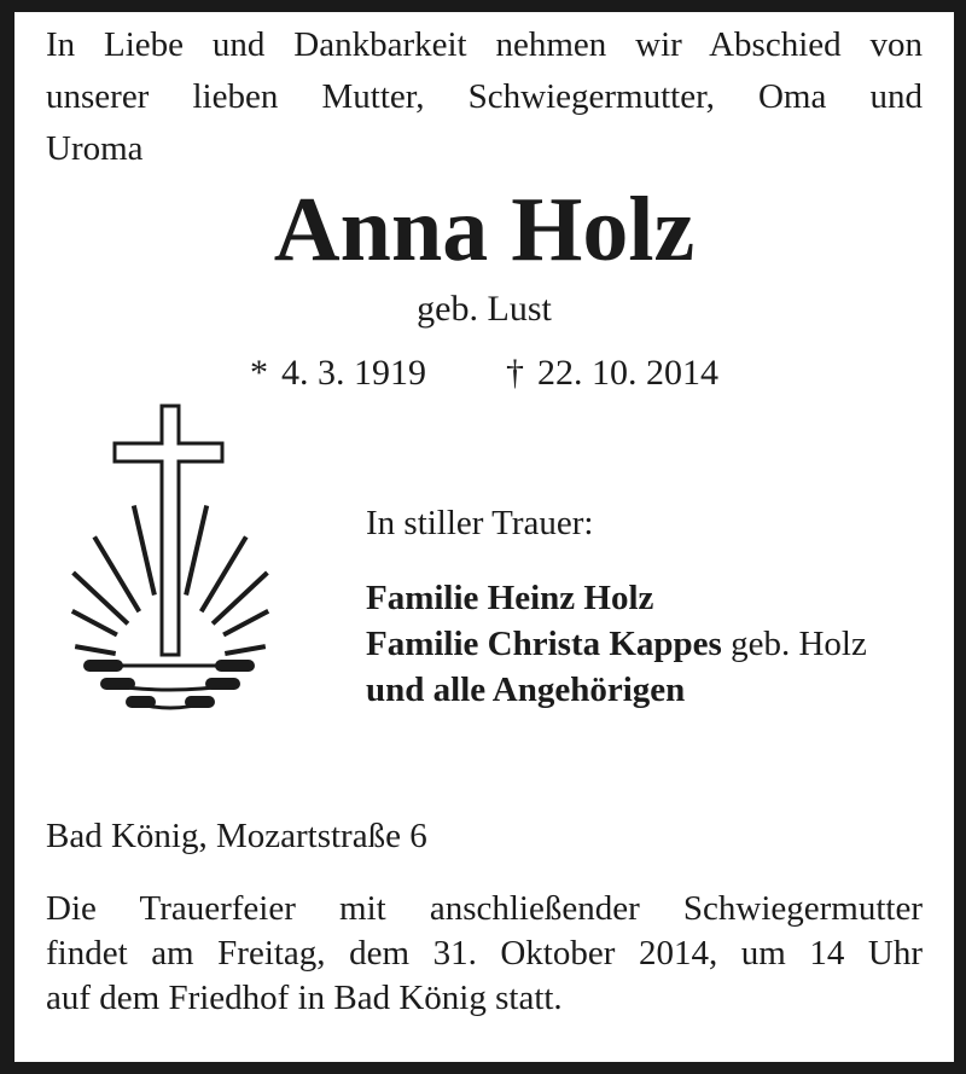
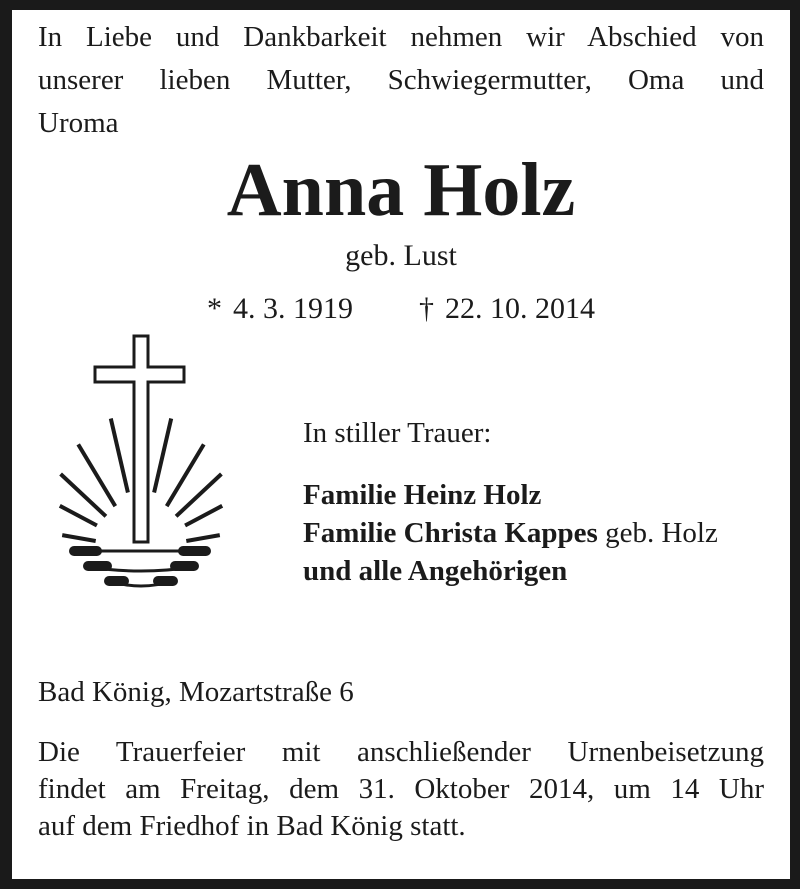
  In Liebe und Dankbarkeit nehmen wir Abschied von
  unserer lieben Mutter, Schwiegermutter, Oma und
  Uroma
  Anna Holz
  geb. Lust
  * 4. 3. 1919
  † 22. 10. 2014
  In stiller Trauer:
  Familie Heinz Holz
  Familie Christa Kappes geb. Holz
  und alle Angehörigen
  Bad König, Mozartstraße 6
- Die Trauerfeier mit anschließender Schwiegermutter
+ Die Trauerfeier mit anschließender Urnenbeisetzung
  findet am Freitag, dem 31. Oktober 2014, um 14 Uhr
  auf dem Friedhof in Bad König statt.
